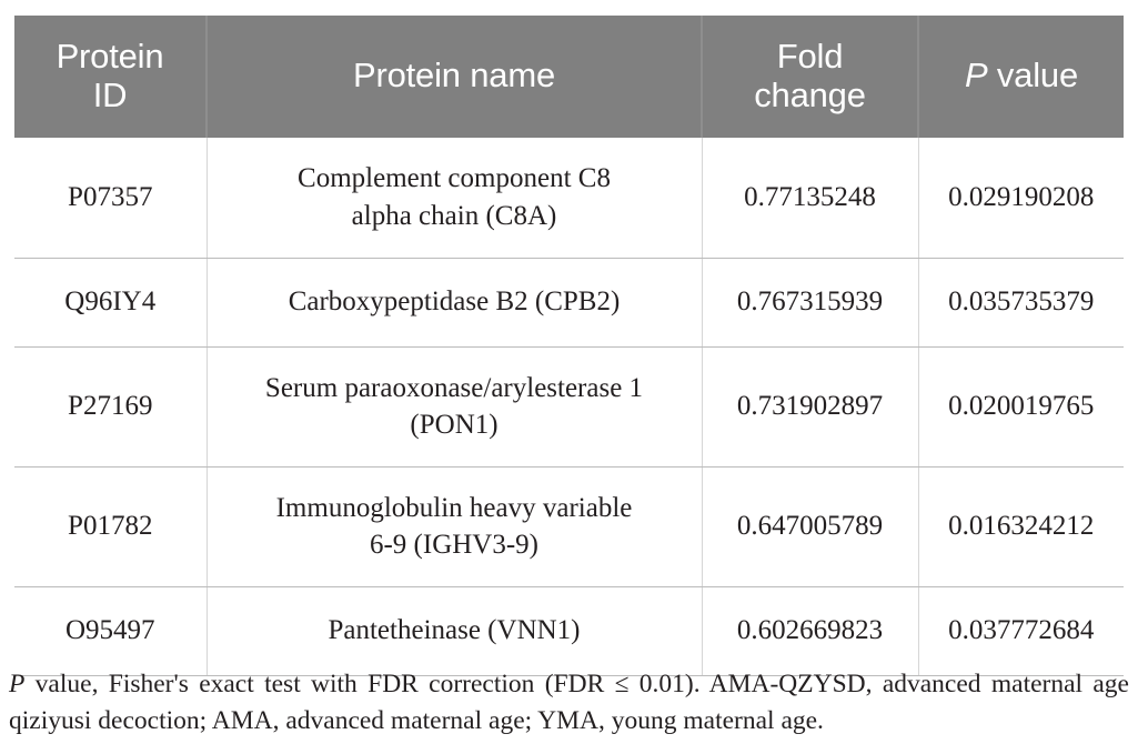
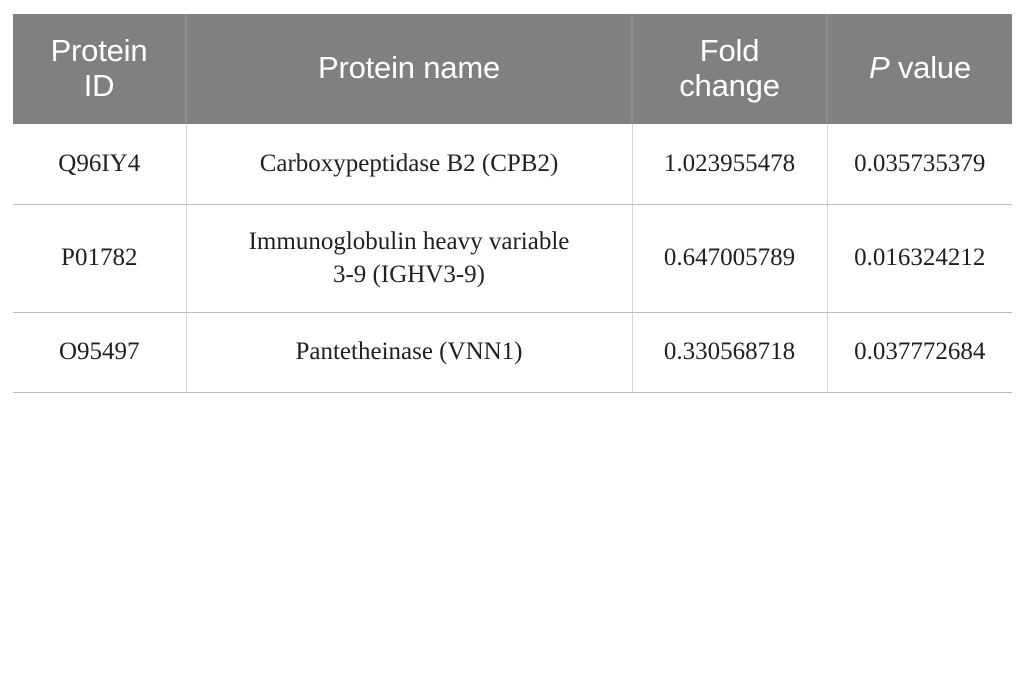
  Protein ID	Protein name	Fold change	P value
- P07357	Complement component C8 alpha chain (C8A)	0.77135248	0.029190208
- Q96IY4	Carboxypeptidase B2 (CPB2)	0.767315939	0.035735379
+ Q96IY4	Carboxypeptidase B2 (CPB2)	1.023955478	0.035735379
- P27169	Serum paraoxonase/arylesterase 1 (PON1)	0.731902897	0.020019765
- P01782	Immunoglobulin heavy variable 6-9 (IGHV3-9)	0.647005789	0.016324212
+ P01782	Immunoglobulin heavy variable 3-9 (IGHV3-9)	0.647005789	0.016324212
- O95497	Pantetheinase (VNN1)	0.602669823	0.037772684
+ O95497	Pantetheinase (VNN1)	0.330568718	0.037772684
- P value, Fisher's exact test with FDR correction (FDR ≤ 0.01). AMA-QZYSD, advanced maternal age qiziyusi decoction; AMA, advanced maternal age; YMA, young maternal age.
